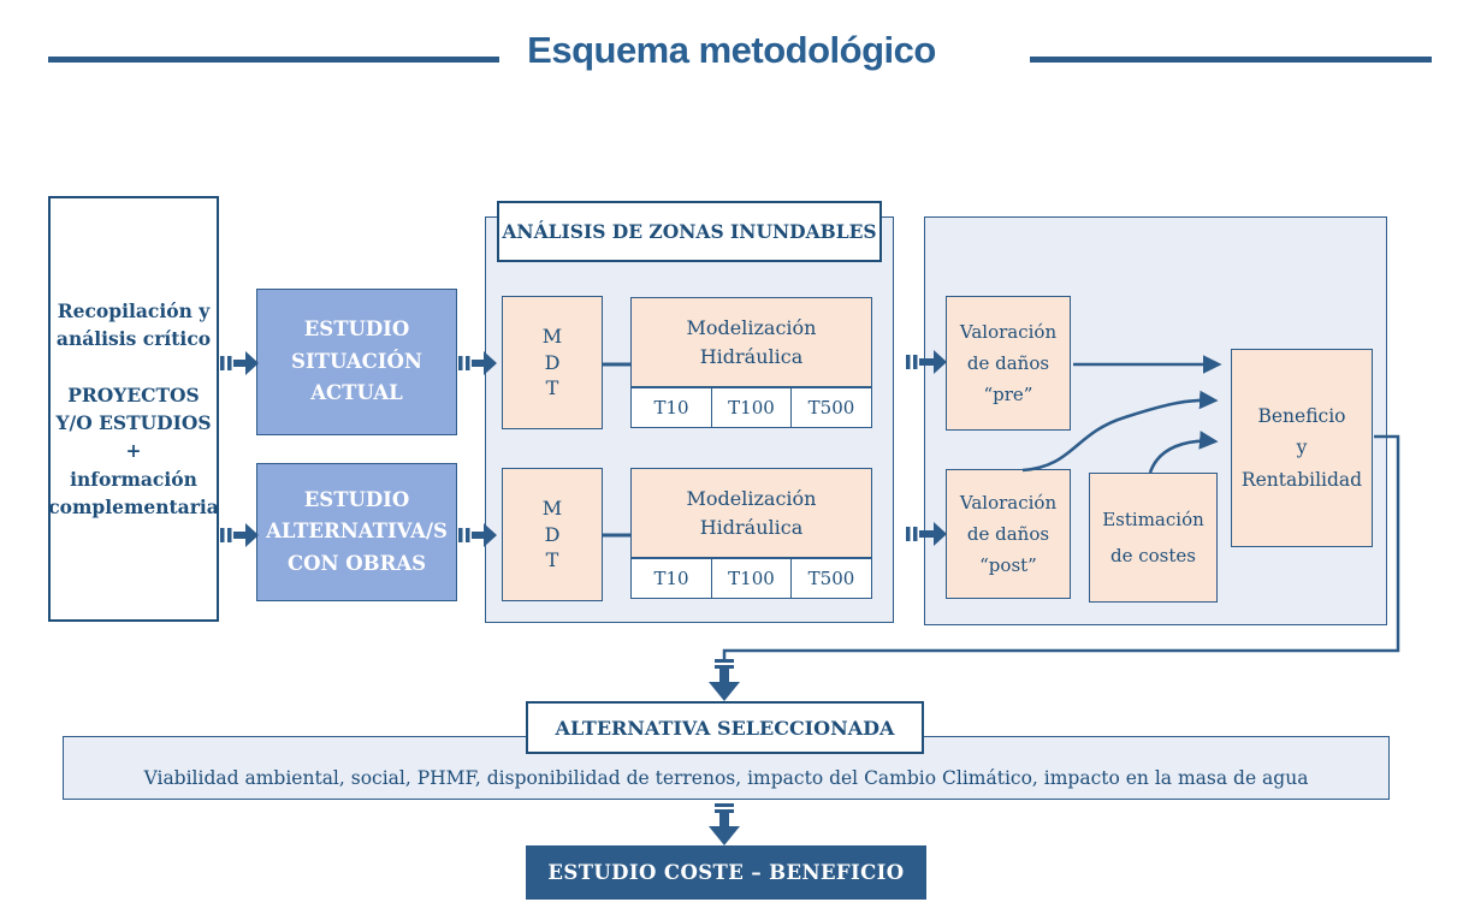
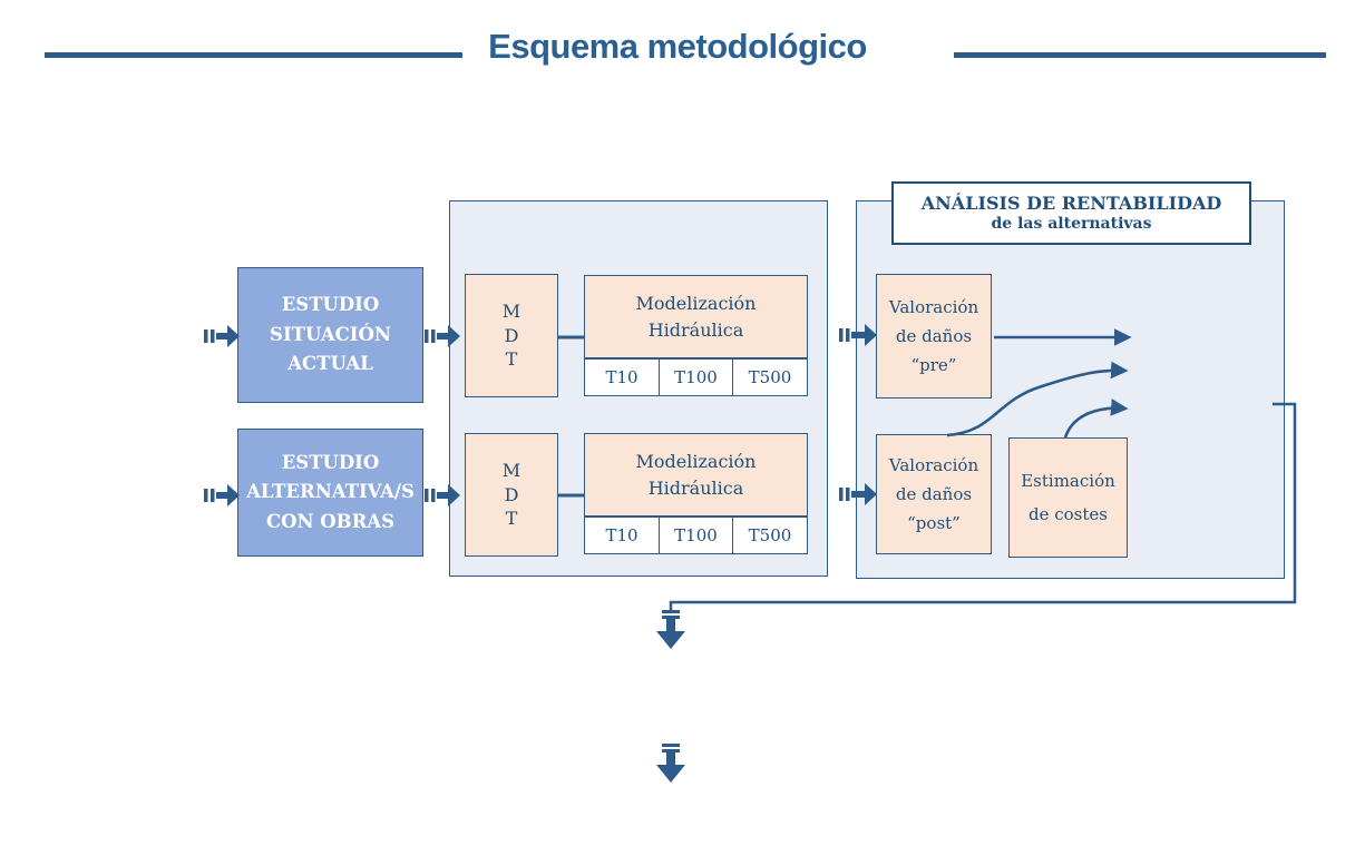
  Esquema metodológico
- Recopilación y
- análisis crítico
- PROYECTOS
- Y/O ESTUDIOS
- +
- información
- complementaria
  ESTUDIO
  SITUACIÓN
  ACTUAL
  ESTUDIO
  ALTERNATIVA/S
  CON OBRAS
- ANÁLISIS DE ZONAS INUNDABLES
  M
  D
  T
  Modelización
  Hidráulica
  T10
  T100
  T500
  M
  D
  T
  Modelización
  Hidráulica
  T10
  T100
  T500
+ ANÁLISIS DE RENTABILIDAD
+ de las alternativas
  Valoración
  de daños
  “pre”
  Valoración
  de daños
  “post”
  Estimación
  de costes
- Beneficio
- y
- Rentabilidad
- ALTERNATIVA SELECCIONADA
- Viabilidad ambiental, social, PHMF, disponibilidad de terrenos, impacto del Cambio Climático, impacto en la masa de agua
- ESTUDIO COSTE – BENEFICIO
